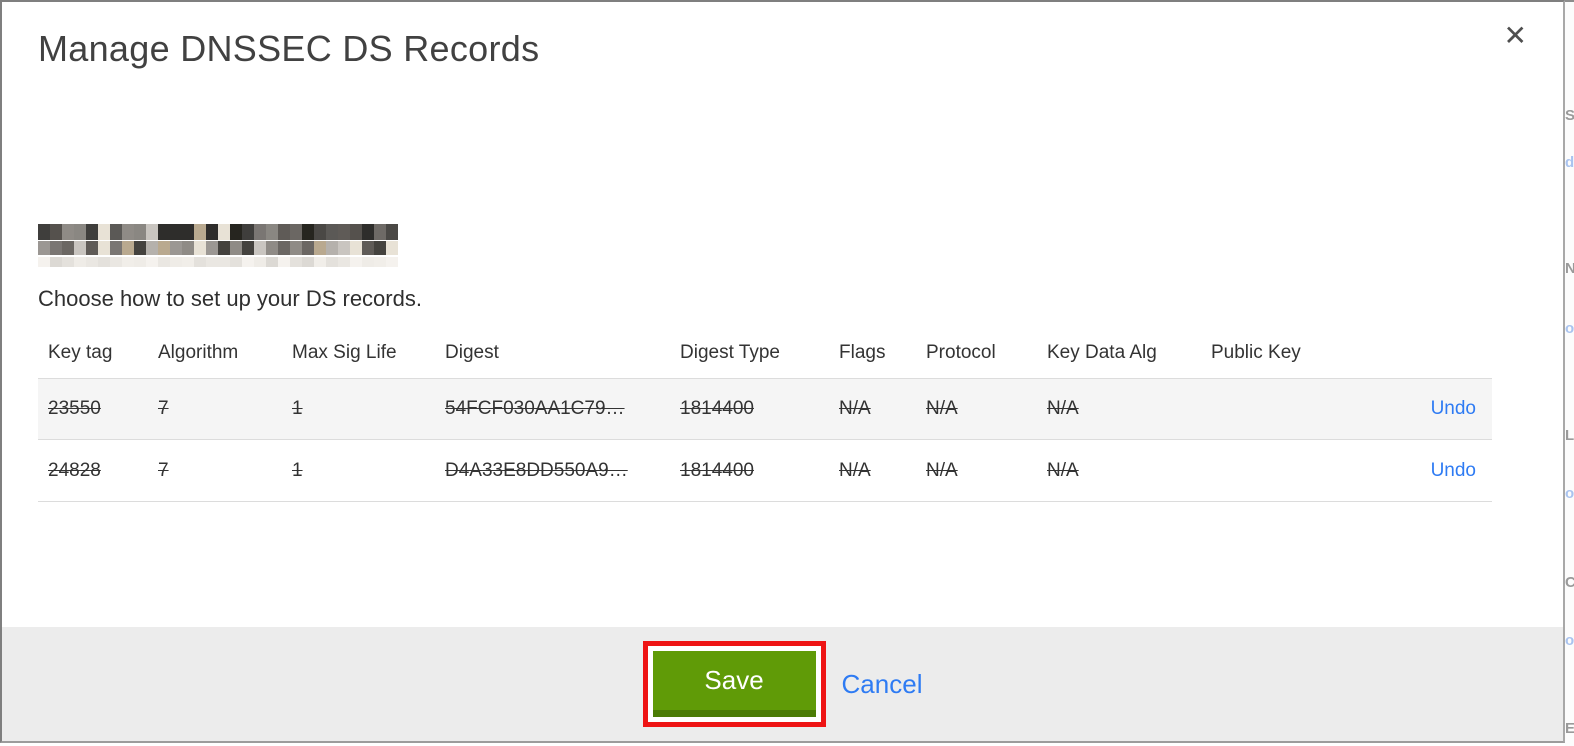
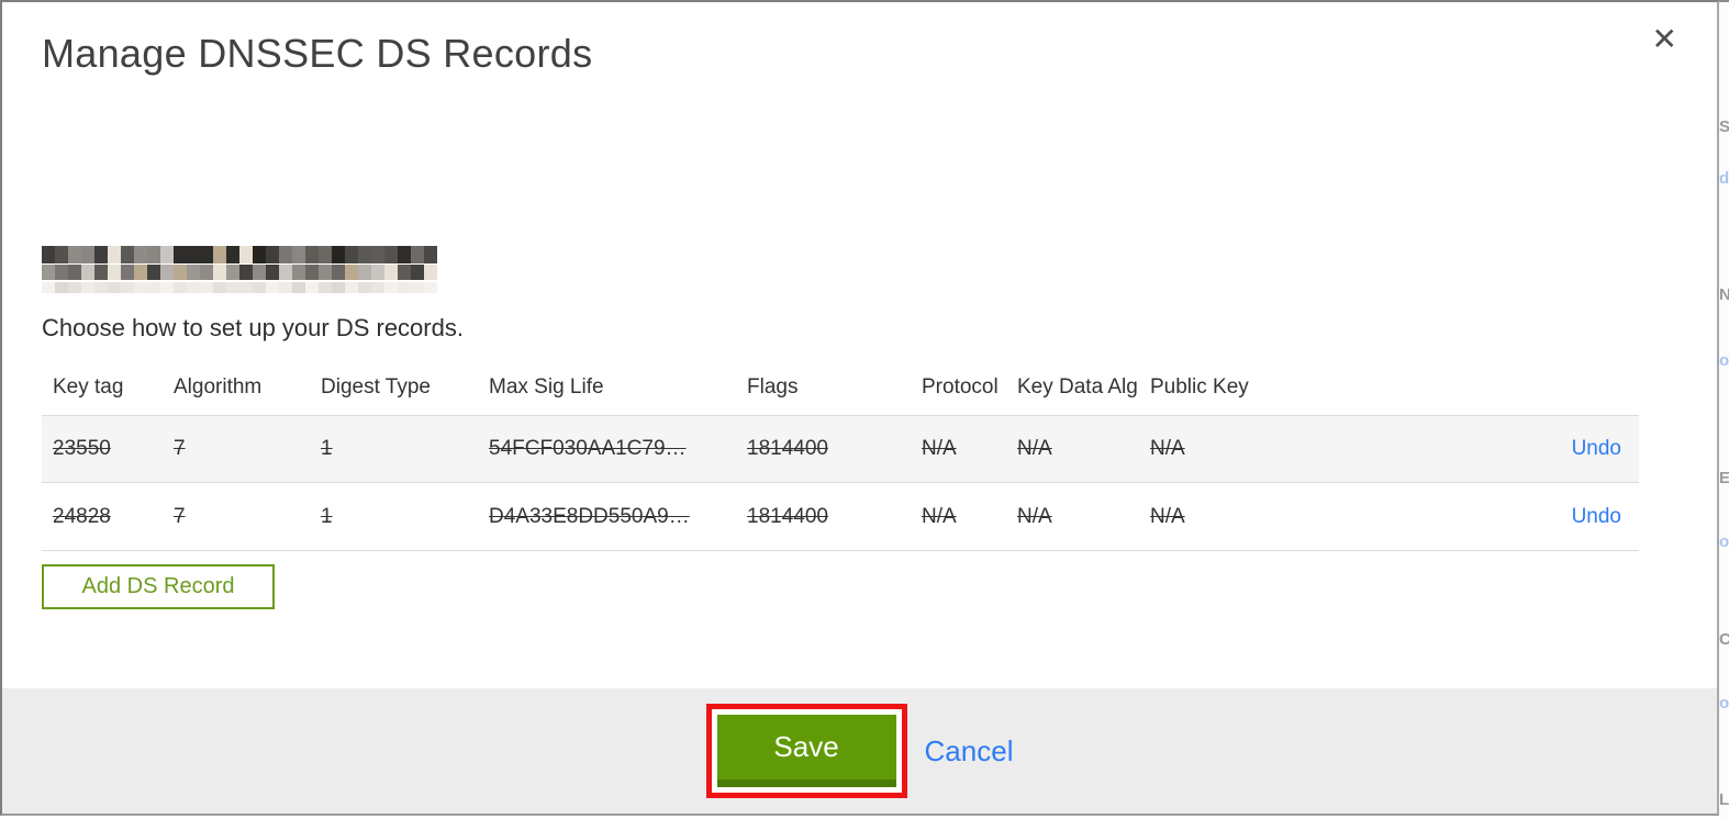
  Manage DNSSEC DS Records
  ✕
  Choose how to set up your DS records.
  Key tag
  Algorithm
- Max Sig Life
+ Digest Type
- Digest
- Digest Type
+ Max Sig Life
  Flags
  Protocol
  Key Data Alg
  Public Key
  23550
  7
  1
  54FCF030AA1C79…
  1814400
  N/A
  N/A
  N/A
  Undo
  24828
  7
  1
  D4A33E8DD550A9…
  1814400
  N/A
  N/A
  N/A
  Undo
+ Add DS Record
  Save
  Cancel
  S
  d
  N
  o
- L
+ E
  o
  C
  o
- E
+ L
